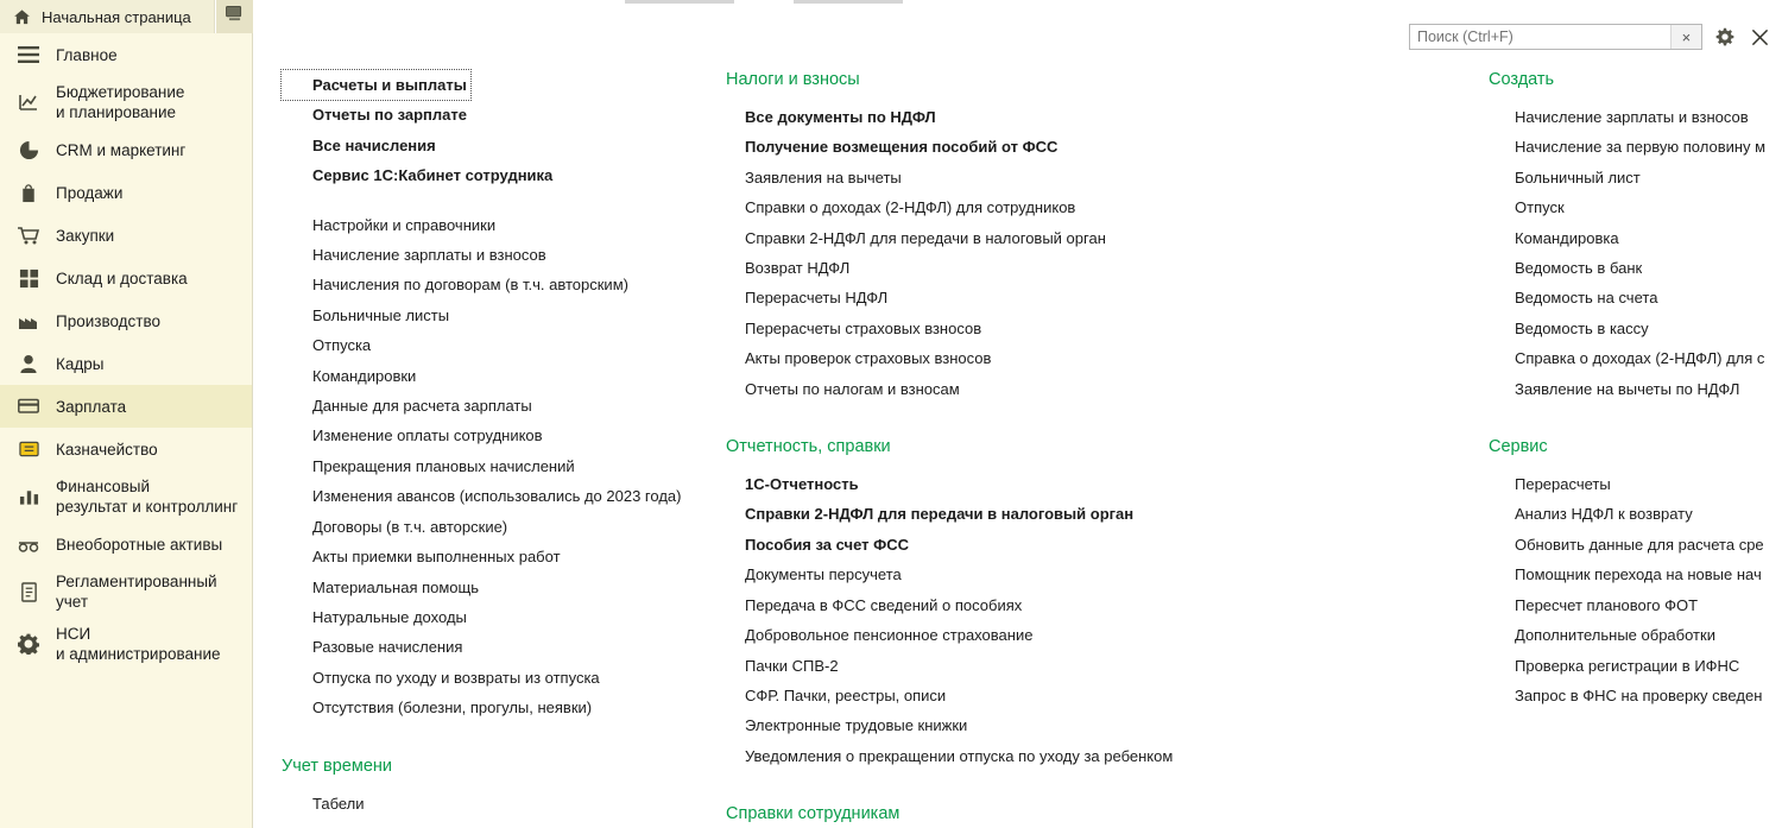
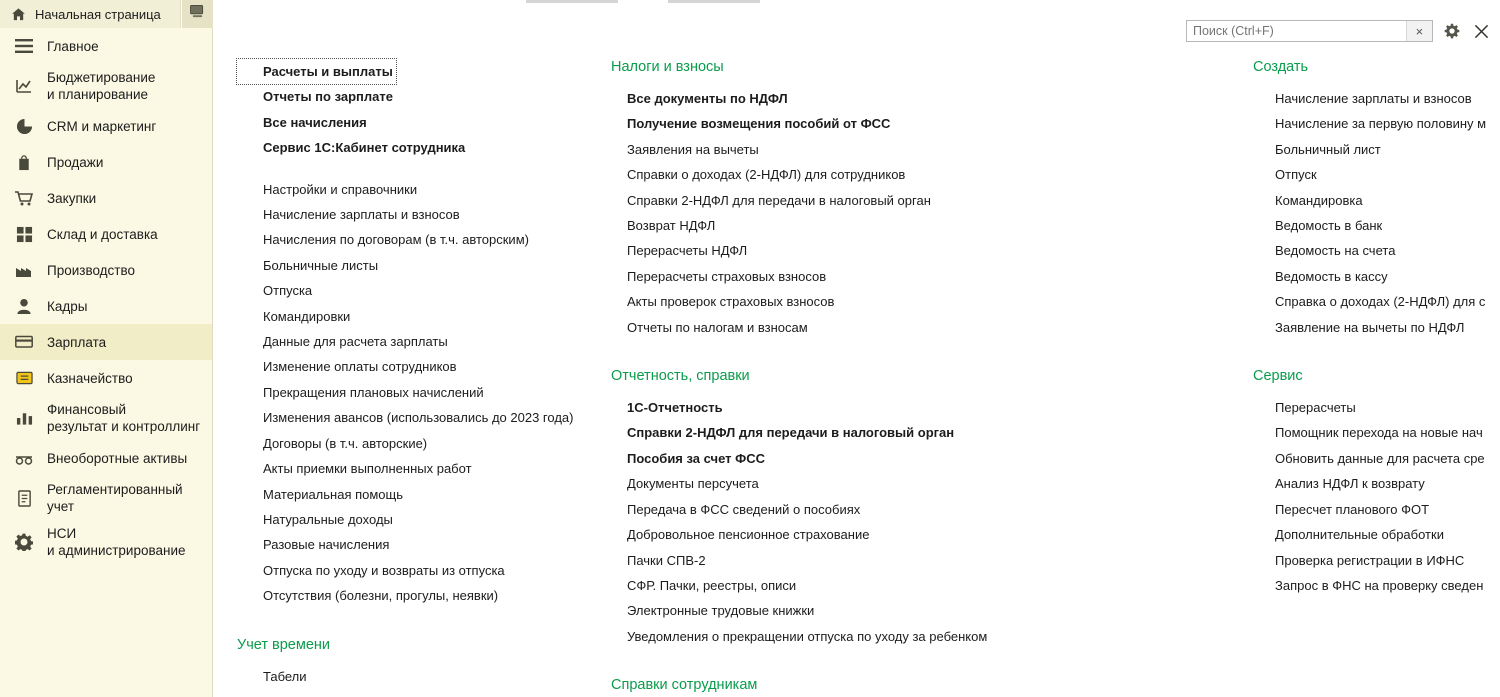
  Начальная страница
  Главное
  Бюджетирование
  и планирование
  CRM и маркетинг
  Продажи
  Закупки
  Склад и доставка
  Производство
  Кадры
  Зарплата
  Казначейство
  Финансовый
  результат и контроллинг
  Внеоборотные активы
  Регламентированный
  учет
  НСИ
  и администрирование
  Поиск (Ctrl+F)
  ×
  Расчеты и выплаты
  Отчеты по зарплате
  Все начисления
  Сервис 1С:Кабинет сотрудника
  Настройки и справочники
  Начисление зарплаты и взносов
  Начисления по договорам (в т.ч. авторским)
  Больничные листы
  Отпуска
  Командировки
  Данные для расчета зарплаты
  Изменение оплаты сотрудников
  Прекращения плановых начислений
  Изменения авансов (использовались до 2023 года)
  Договоры (в т.ч. авторские)
  Акты приемки выполненных работ
  Материальная помощь
  Натуральные доходы
  Разовые начисления
  Отпуска по уходу и возвраты из отпуска
  Отсутствия (болезни, прогулы, неявки)
  Учет времени
  Табели
  Налоги и взносы
  Все документы по НДФЛ
  Получение возмещения пособий от ФСС
  Заявления на вычеты
  Справки о доходах (2-НДФЛ) для сотрудников
  Справки 2-НДФЛ для передачи в налоговый орган
  Возврат НДФЛ
  Перерасчеты НДФЛ
  Перерасчеты страховых взносов
  Акты проверок страховых взносов
  Отчеты по налогам и взносам
  Отчетность, справки
  1С-Отчетность
  Справки 2-НДФЛ для передачи в налоговый орган
  Пособия за счет ФСС
  Документы персучета
  Передача в ФСС сведений о пособиях
  Добровольное пенсионное страхование
  Пачки СПВ-2
  СФР. Пачки, реестры, описи
  Электронные трудовые книжки
  Уведомления о прекращении отпуска по уходу за ребенком
  Справки сотрудникам
  Создать
  Начисление зарплаты и взносов
  Начисление за первую половину м
  Больничный лист
  Отпуск
  Командировка
  Ведомость в банк
  Ведомость на счета
  Ведомость в кассу
  Справка о доходах (2-НДФЛ) для с
  Заявление на вычеты по НДФЛ
  Сервис
  Перерасчеты
- Анализ НДФЛ к возврату
+ Помощник перехода на новые нач
  Обновить данные для расчета сре
- Помощник перехода на новые нач
+ Анализ НДФЛ к возврату
  Пересчет планового ФОТ
  Дополнительные обработки
  Проверка регистрации в ИФНС
  Запрос в ФНС на проверку сведен
